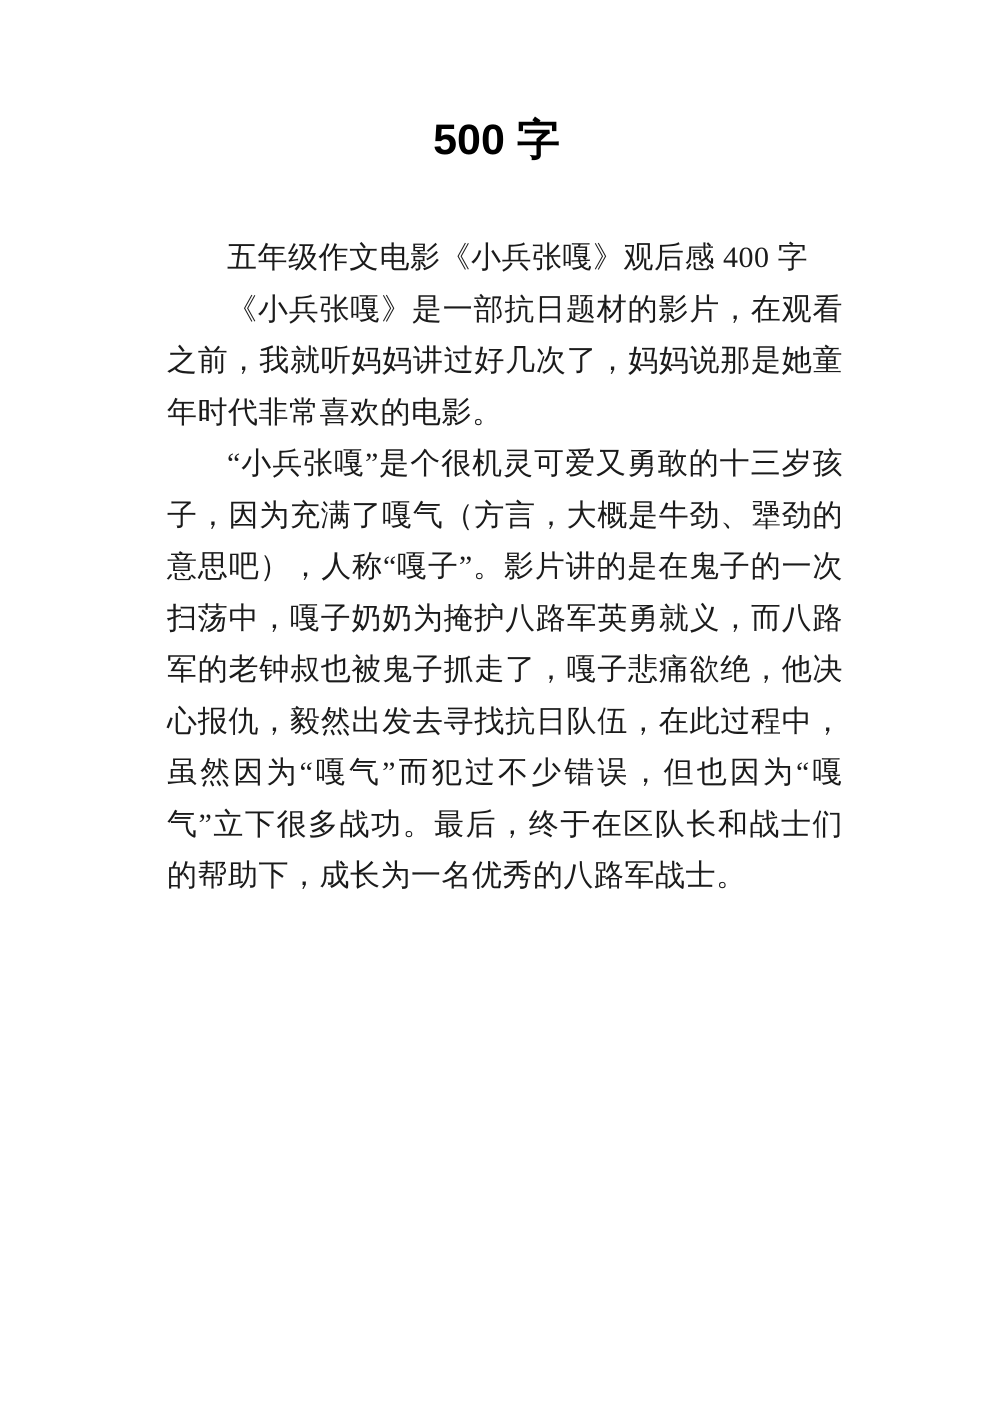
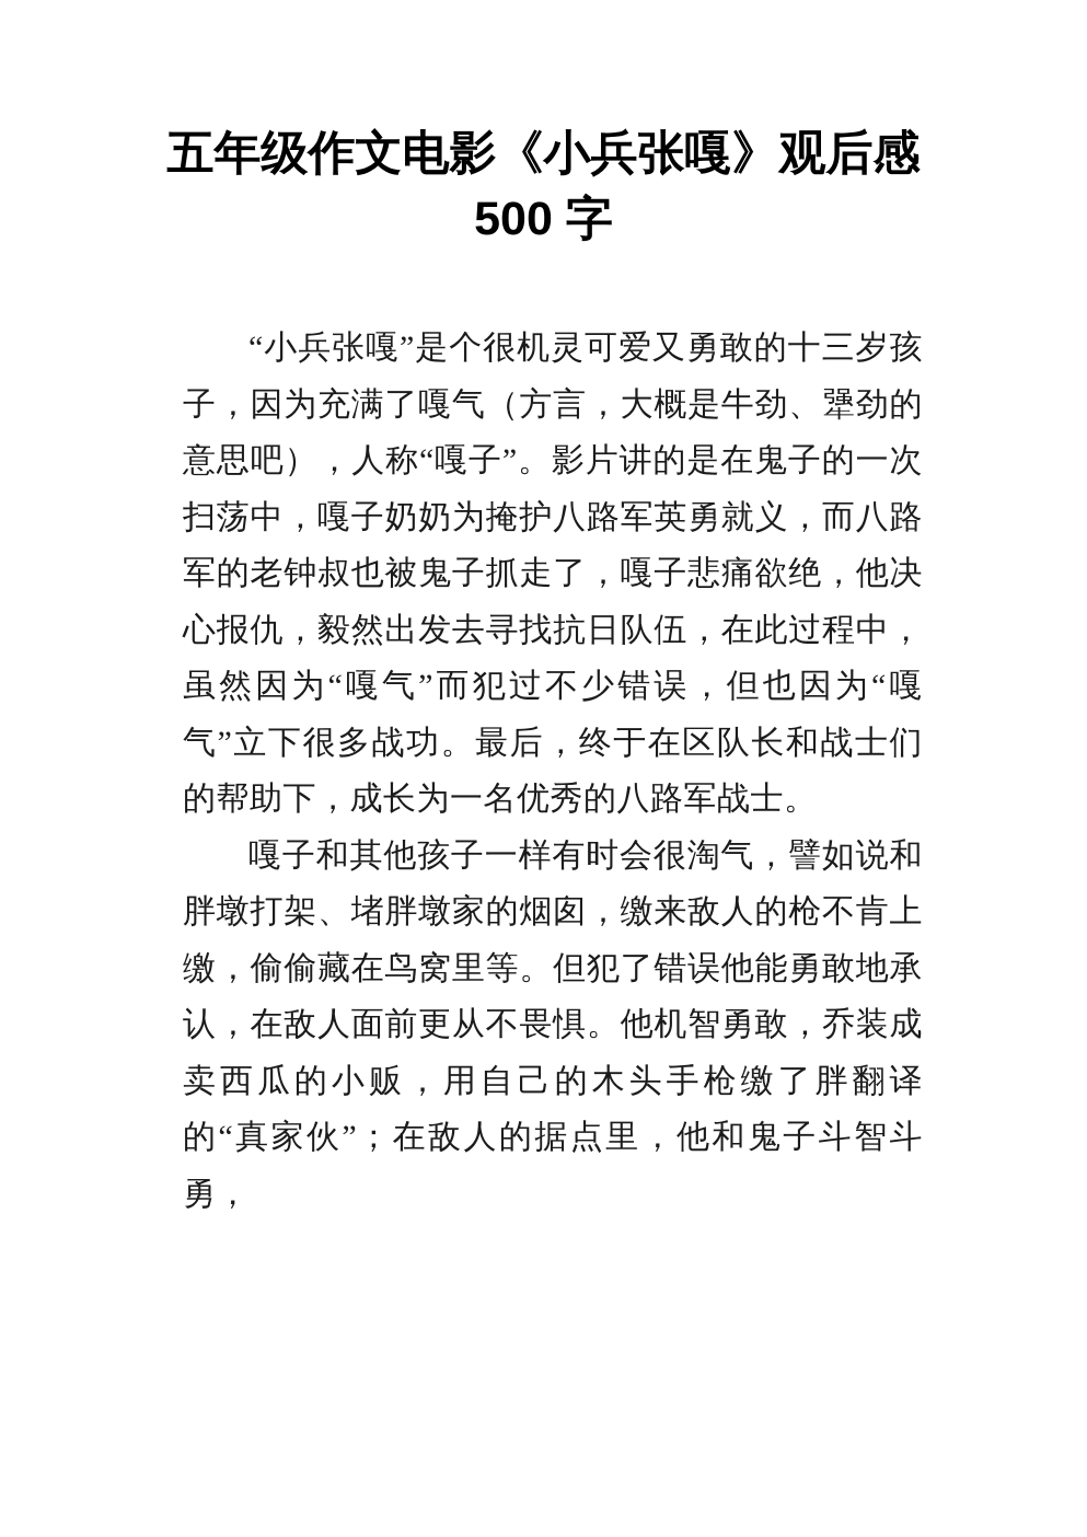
+ 五年级作文电影《小兵张嘎》观后感
  500 字
- 五年级作文电影《小兵张嘎》观后感 400 字
- 《小兵张嘎》是一部抗日题材的影片，在观看之前，我就听妈妈讲过好几次了，妈妈说那是她童年时代非常喜欢的电影。
  “小兵张嘎”是个很机灵可爱又勇敢的十三岁孩子，因为充满了嘎气（方言，大概是牛劲、犟劲的意思吧），人称“嘎子”。影片讲的是在鬼子的一次扫荡中，嘎子奶奶为掩护八路军英勇就义，而八路军的老钟叔也被鬼子抓走了，嘎子悲痛欲绝，他决心报仇，毅然出发去寻找抗日队伍，在此过程中，虽然因为“嘎气”而犯过不少错误，但也因为“嘎气”立下很多战功。最后，终于在区队长和战士们的帮助下，成长为一名优秀的八路军战士。
+ 嘎子和其他孩子一样有时会很淘气，譬如说和胖墩打架、堵胖墩家的烟囱，缴来敌人的枪不肯上缴，偷偷藏在鸟窝里等。但犯了错误他能勇敢地承认，在敌人面前更从不畏惧。他机智勇敢，乔装成卖西瓜的小贩，用自己的木头手枪缴了胖翻译的“真家伙”；在敌人的据点里，他和鬼子斗智斗勇，
